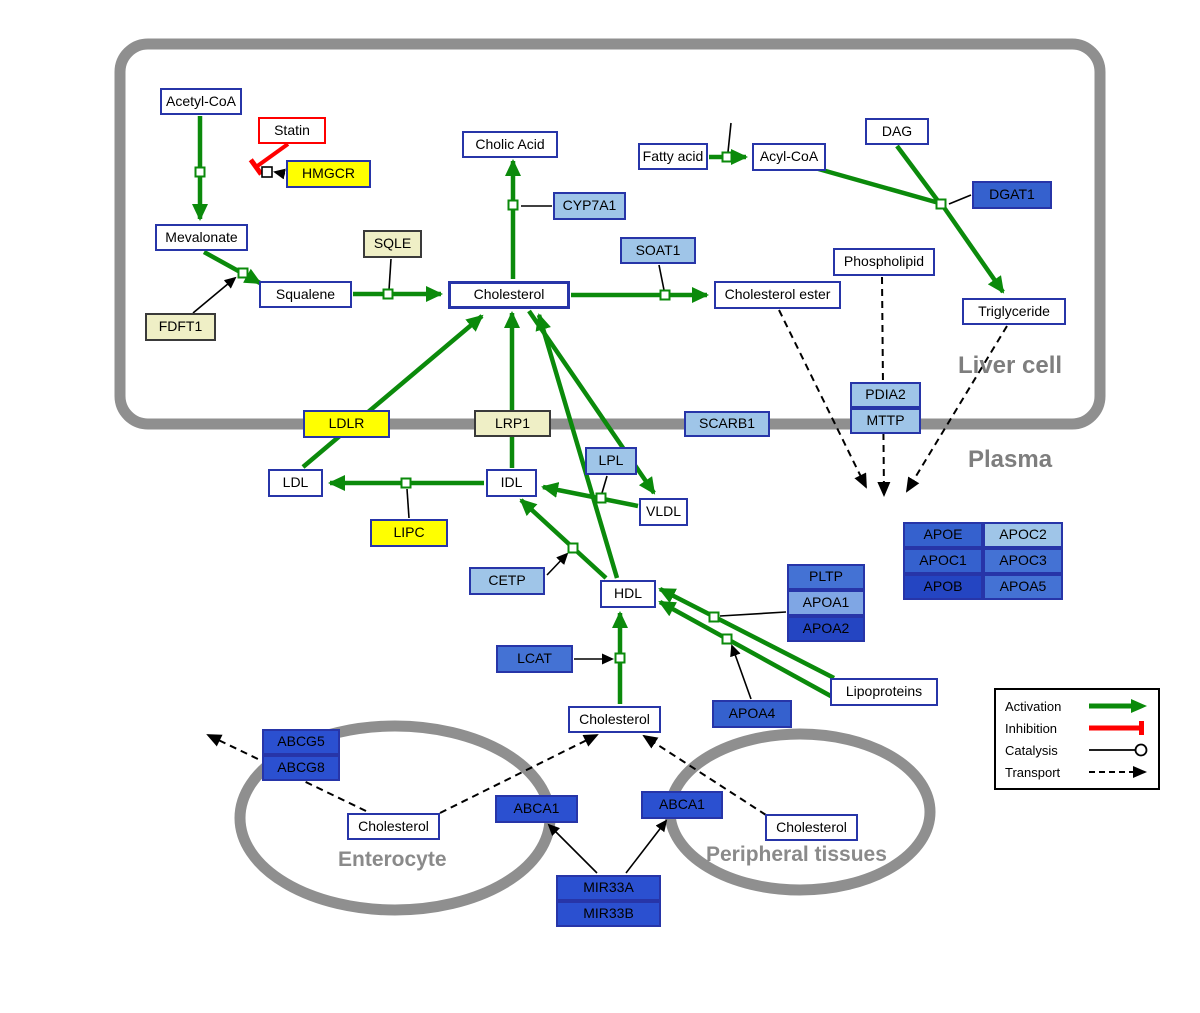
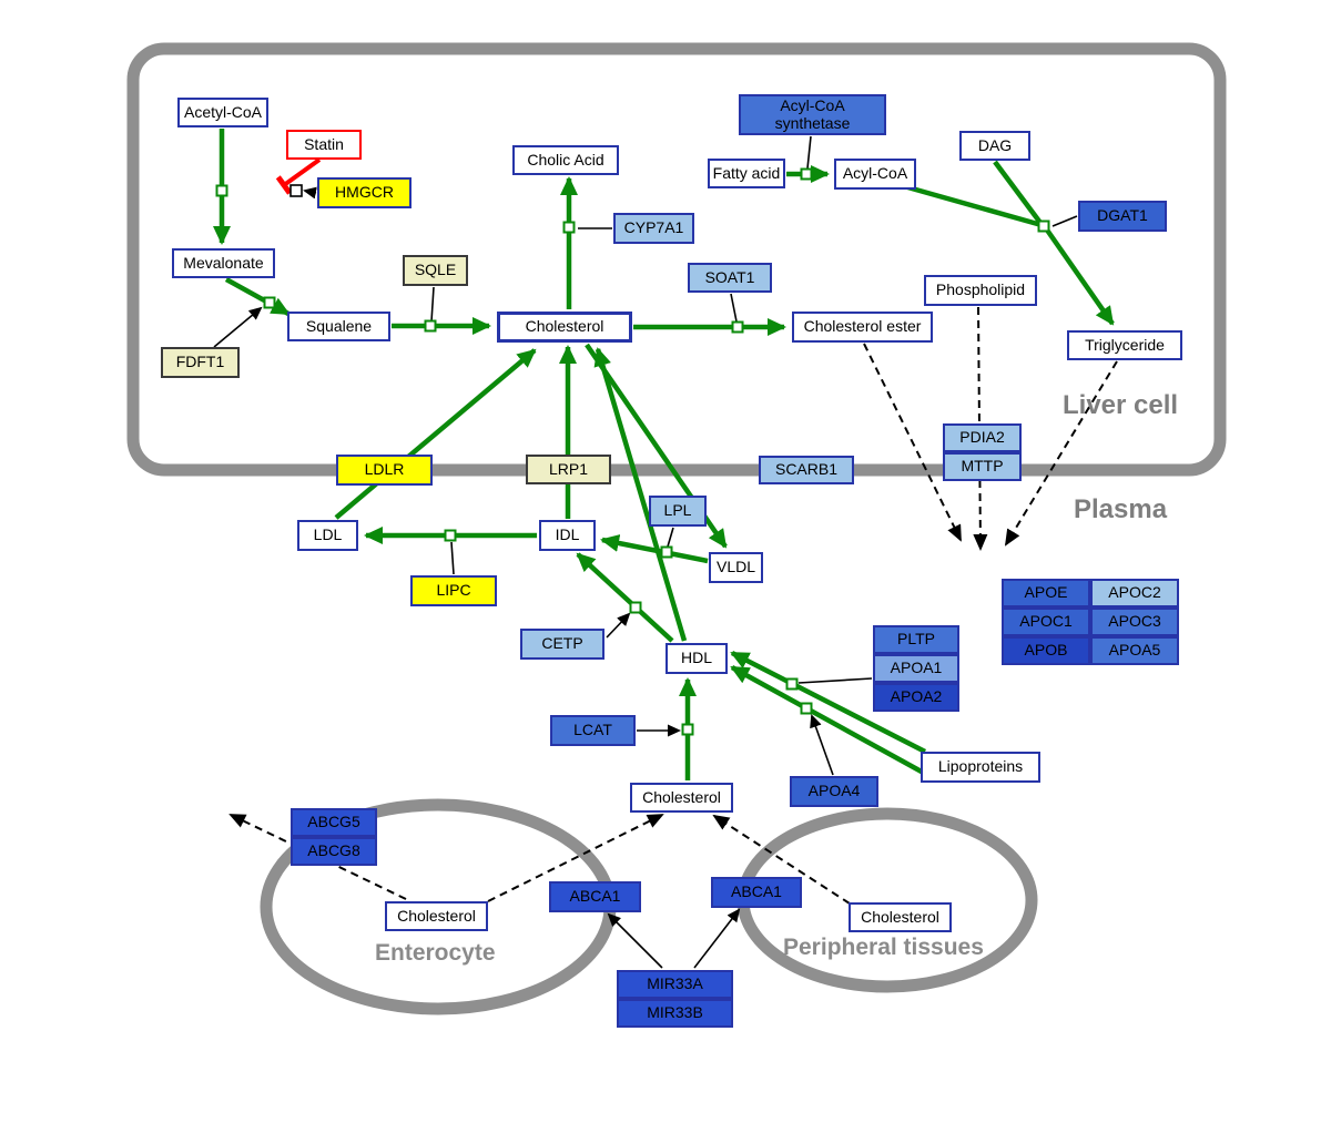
  Acetyl-CoA
  Statin
  HMGCR
  Mevalonate
  SQLE
  FDFT1
  Squalene
  Cholesterol
  Cholic Acid
  CYP7A1
  SOAT1
  Cholesterol ester
+ Acyl-CoA synthetase
  Fatty acid
  Acyl-CoA
  DAG
  DGAT1
  Phospholipid
  Triglyceride
  PDIA2
  MTTP
  LDLR
  LRP1
  SCARB1
  LDL
  IDL
  LPL
  VLDL
  LIPC
  CETP
  HDL
  PLTP
  APOA1
  APOA2
  LCAT
  APOA4
  Lipoproteins
  APOE
  APOC2
  APOC1
  APOC3
  APOB
  APOA5
  Cholesterol
  ABCG5
  ABCG8
  Cholesterol
  ABCA1
  ABCA1
  Cholesterol
  MIR33A
  MIR33B
  Liver cell
  Plasma
  Enterocyte
  Peripheral tissues
- Activation
- Inhibition
- Catalysis
- Transport
